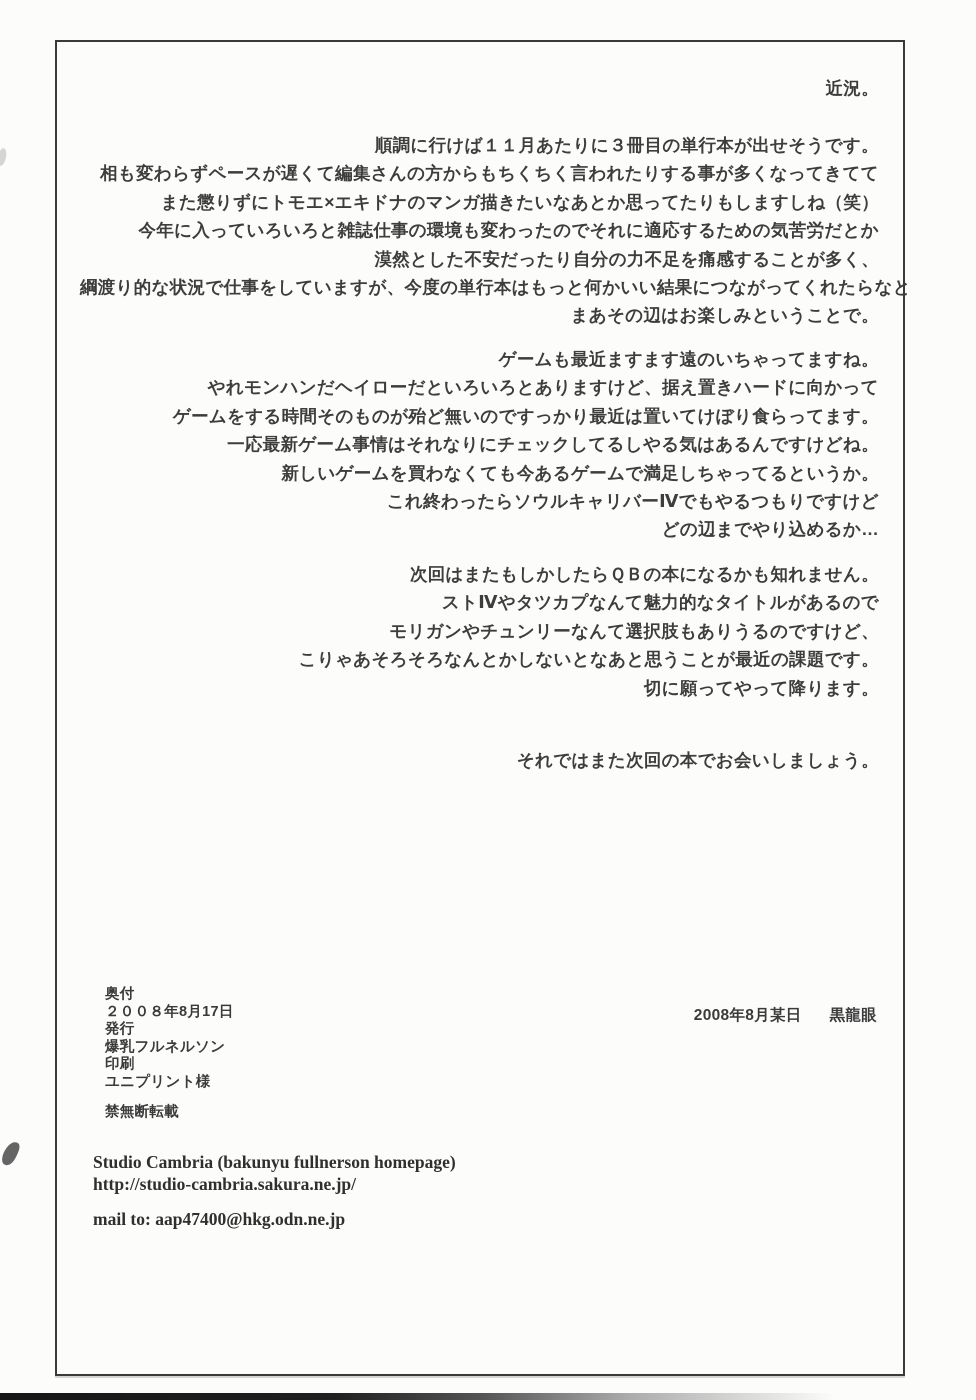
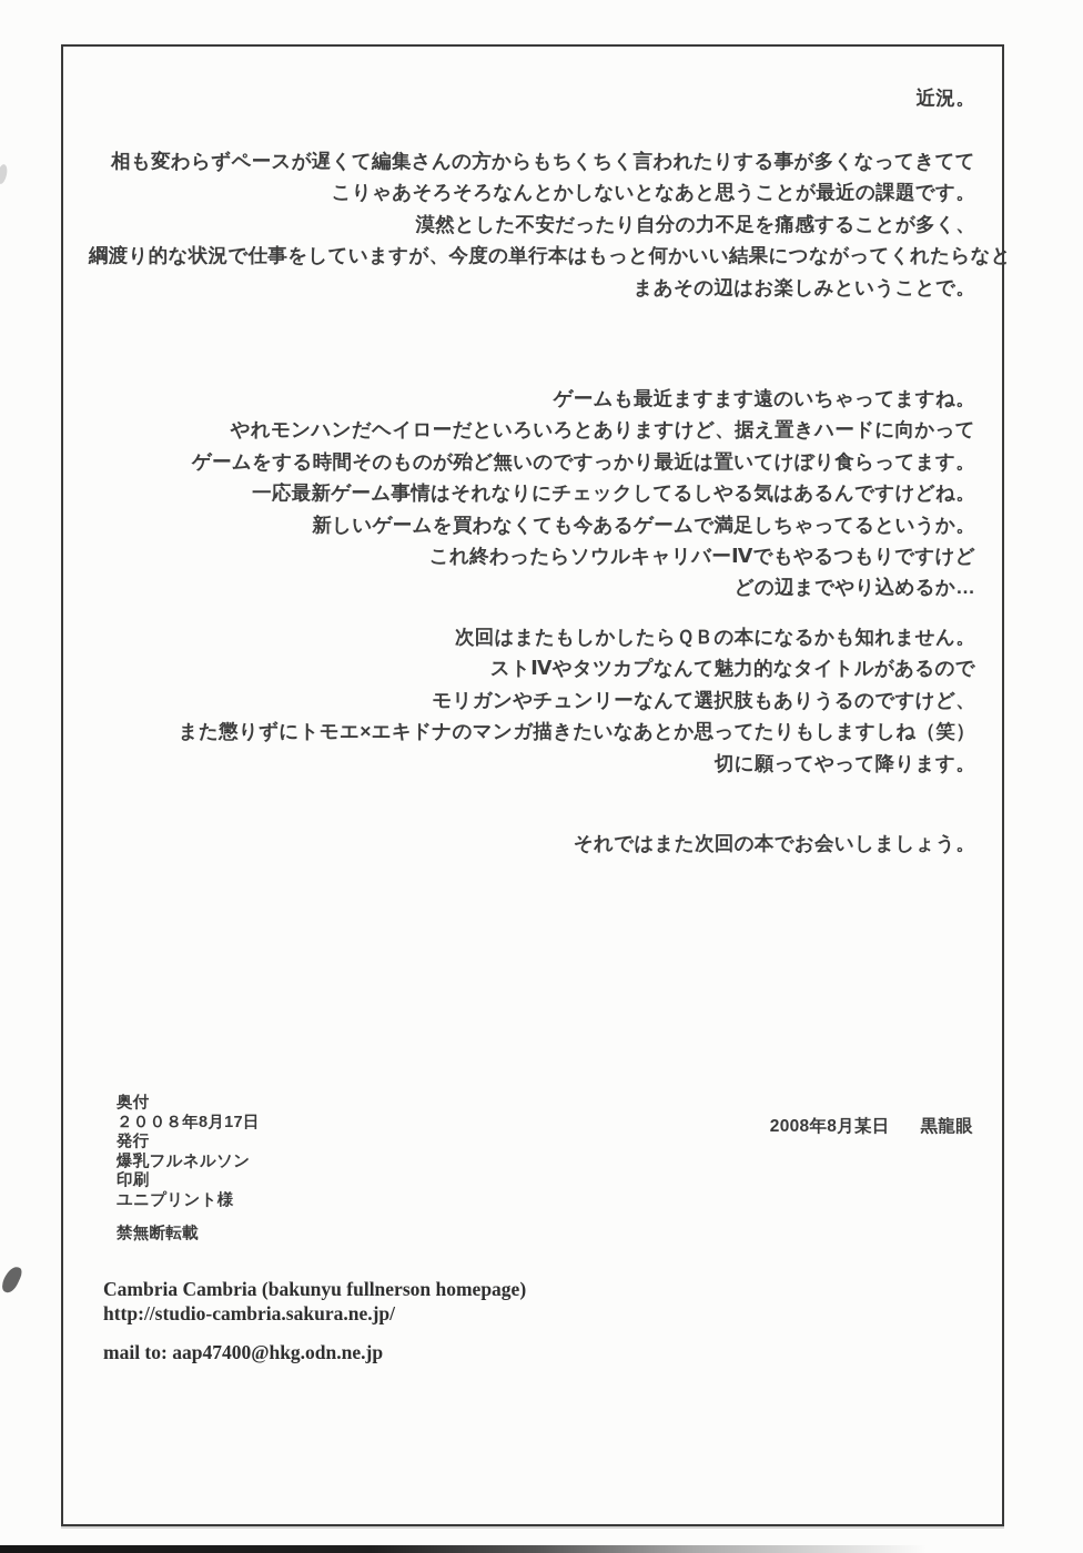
  近況。
- 順調に行けば１１月あたりに３冊目の単行本が出せそうです。
  相も変わらずペースが遅くて編集さんの方からもちくちく言われたりする事が多くなってきてて
- また懲りずにトモエ×エキドナのマンガ描きたいなあとか思ってたりもしますしね（笑）
+ こりゃあそろそろなんとかしないとなあと思うことが最近の課題です。
- 今年に入っていろいろと雑誌仕事の環境も変わったのでそれに適応するための気苦労だとか
  漠然とした不安だったり自分の力不足を痛感することが多く、
  綱渡り的な状況で仕事をしていますが、今度の単行本はもっと何かいい結果につながってくれたらなと
  まあその辺はお楽しみということで。
  ゲームも最近ますます遠のいちゃってますね。
  やれモンハンだヘイローだといろいろとありますけど、据え置きハードに向かって
  ゲームをする時間そのものが殆ど無いのですっかり最近は置いてけぼり食らってます。
  一応最新ゲーム事情はそれなりにチェックしてるしやる気はあるんですけどね。
  新しいゲームを買わなくても今あるゲームで満足しちゃってるというか。
  これ終わったらソウルキャリバーⅣでもやるつもりですけど
  どの辺までやり込めるか…
  次回はまたもしかしたらＱＢの本になるかも知れません。
  ストⅣやタツカプなんて魅力的なタイトルがあるので
  モリガンやチュンリーなんて選択肢もありうるのですけど、
- こりゃあそろそろなんとかしないとなあと思うことが最近の課題です。
+ また懲りずにトモエ×エキドナのマンガ描きたいなあとか思ってたりもしますしね（笑）
  切に願ってやって降ります。
  それではまた次回の本でお会いしましょう。
  奥付
  ２００８年8月17日
  発行
  爆乳フルネルソン
  印刷
  ユニプリント様
  禁無断転載
  2008年8月某日
  黒龍眼
- Studio Cambria (bakunyu fullnerson homepage)
+ Cambria Cambria (bakunyu fullnerson homepage)
  http://studio-cambria.sakura.ne.jp/
  mail to: aap47400@hkg.odn.ne.jp
